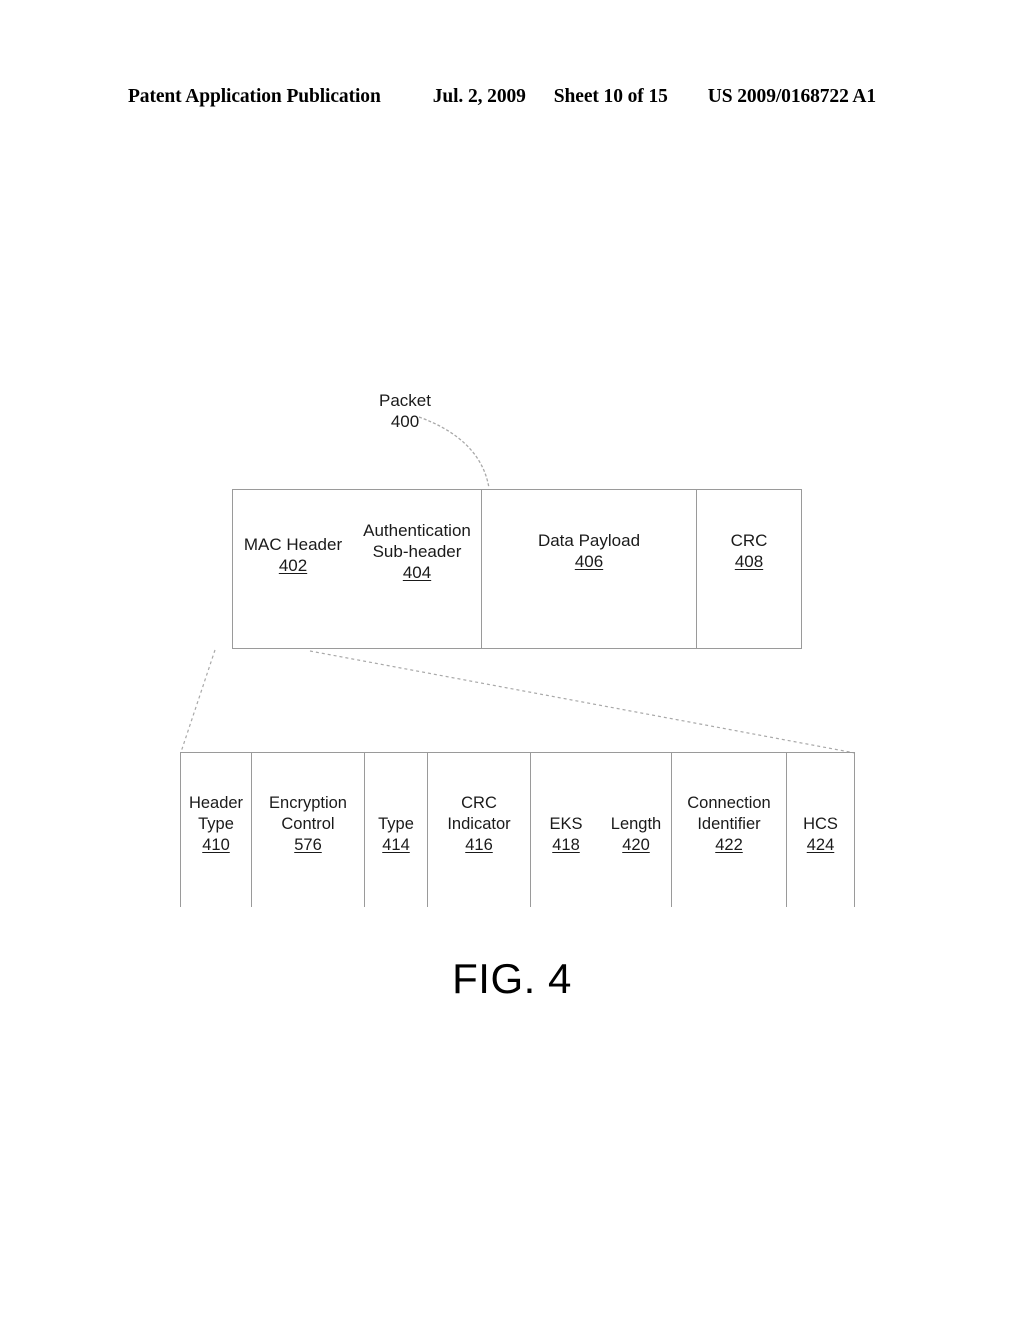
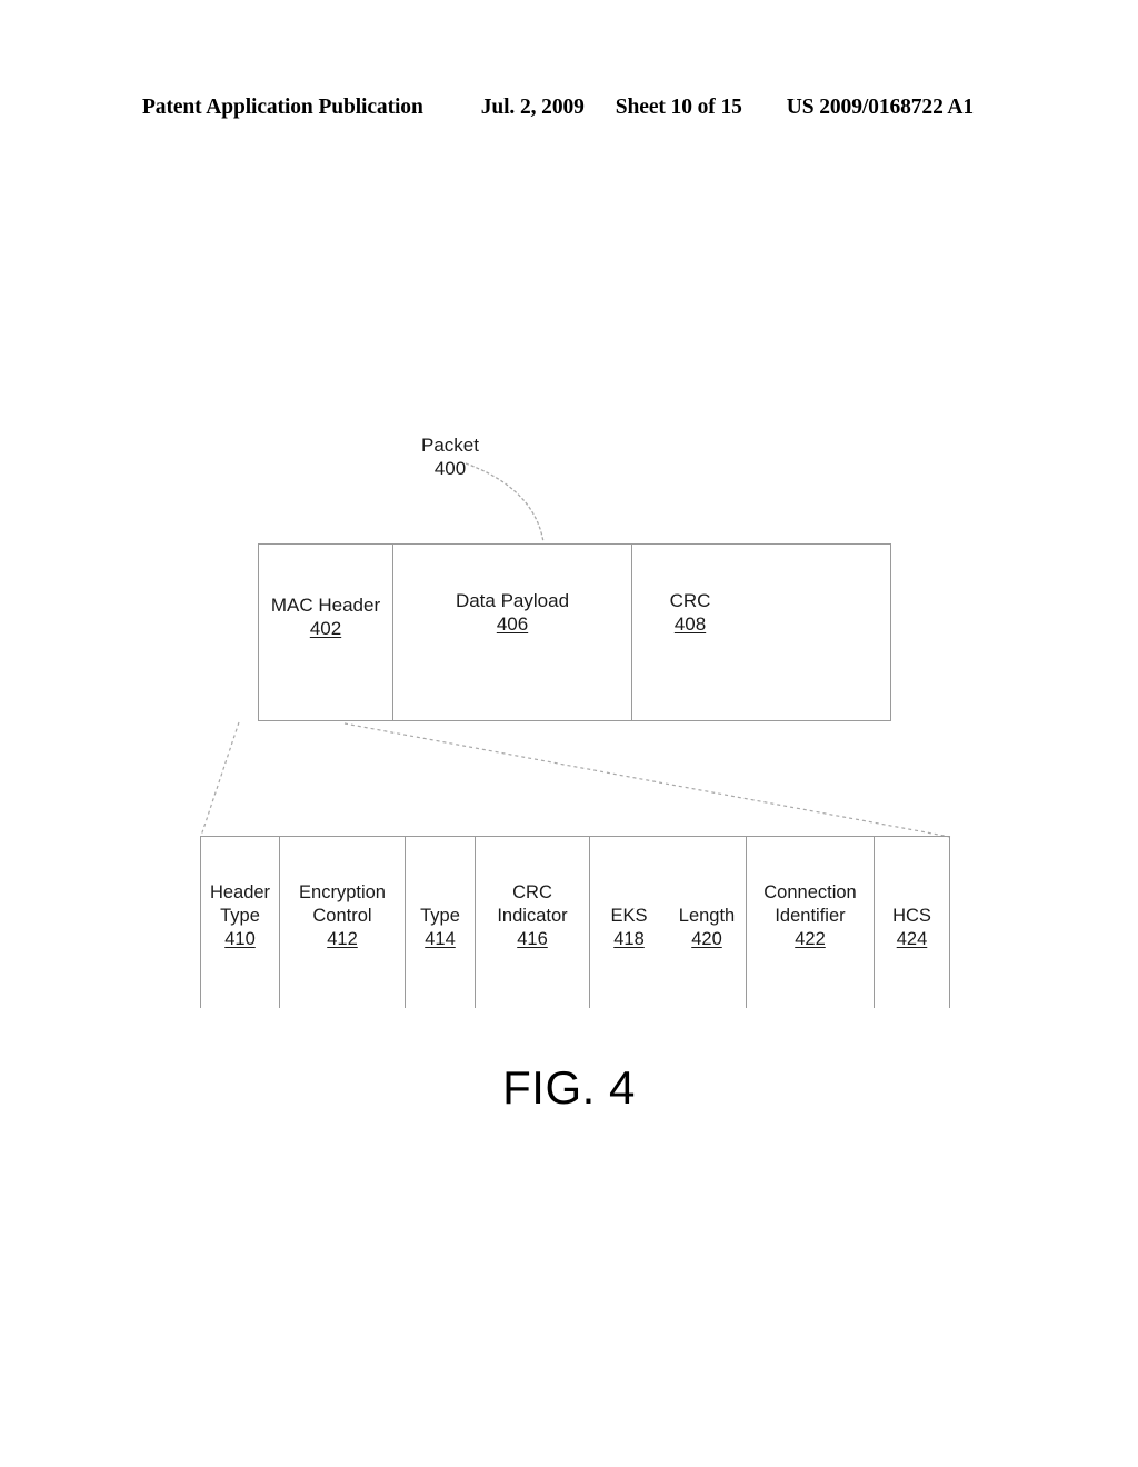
  Patent Application Publication
  Jul. 2, 2009
  Sheet 10 of 15
  US 2009/0168722 A1
  Packet
  400
  MAC Header
  402
- Authentication
- Sub-header
- 404
  Data Payload
  406
  CRC
  408
  Header
  Type
  410
  Encryption
  Control
- 576
+ 412
  Type
  414
  CRC
  Indicator
  416
  EKS
  418
  Length
  420
  Connection
  Identifier
  422
  HCS
  424
  FIG. 4
